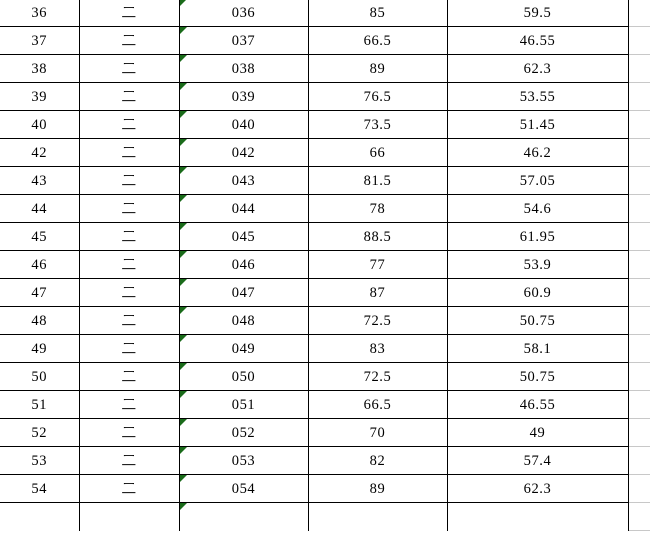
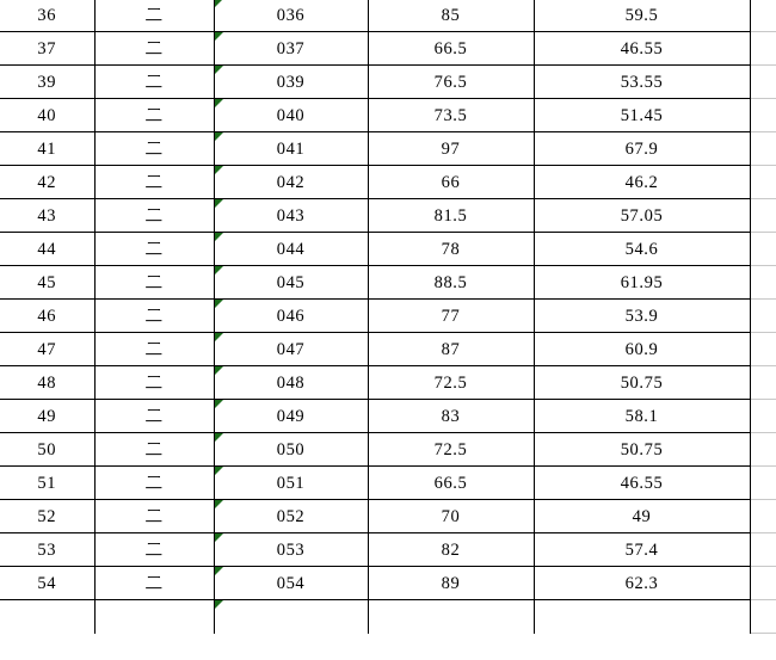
  36	二	036	85	59.5
  37	二	037	66.5	46.55
- 38	二	038	89	62.3
  39	二	039	76.5	53.55
  40	二	040	73.5	51.45
+ 41	二	041	97	67.9
  42	二	042	66	46.2
  43	二	043	81.5	57.05
  44	二	044	78	54.6
  45	二	045	88.5	61.95
  46	二	046	77	53.9
  47	二	047	87	60.9
  48	二	048	72.5	50.75
  49	二	049	83	58.1
  50	二	050	72.5	50.75
  51	二	051	66.5	46.55
  52	二	052	70	49
  53	二	053	82	57.4
  54	二	054	89	62.3
